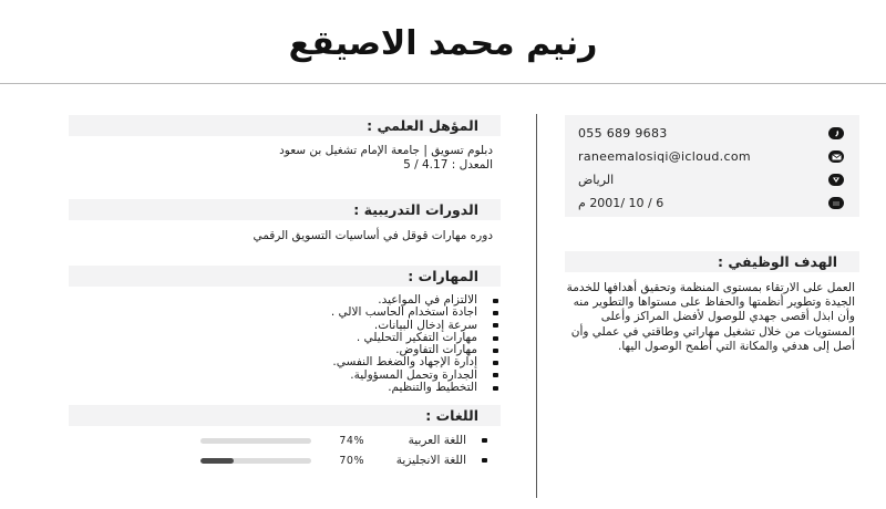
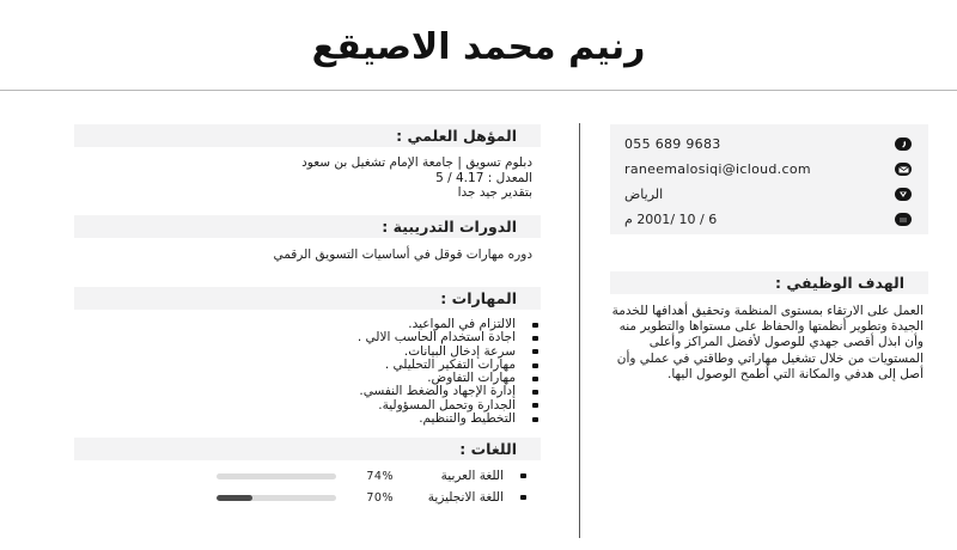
  رنيم محمد الاصيقع
  055 689 9683
  raneemalosiqi@icloud.com
  الرياض
  6 / 10 /2001 م
  الهدف الوظيفي :
  العمل على الارتقاء بمستوى المنظمة وتحقيق أهدافها للخدمة الجيدة وتطوير أنظمتها والحفاظ على مستواها والتطوير منه وأن ابذل أقصى جهدي للوصول لأفضل المراكز وأعلى المستويات من خلال تشغيل مهاراتي وطاقتي في عملي وأن أصل إلى هدفي والمكانة التي أطمح الوصول اليها.
  المؤهل العلمي :
  دبلوم تسويق | جامعة الإمام تشغيل بن سعود
  المعدل : 4.17 / 5
+ بتقدير جيد جدا
  الدورات التدريبية :
  دوره مهارات قوقل في أساسيات التسويق الرقمي
  المهارات :
  الالتزام في المواعيد.
  اجادة استخدام الحاسب الالي .
  سرعة إدخال البيانات.
  مهارات التفكير التحليلي .
  مهارات التفاوض.
  إدارة الإجهاد والضغط النفسي.
  الجدارة وتحمل المسؤولية.
  التخطيط والتنظيم.
  اللغات :
  اللغة العربية
  74%
  اللغة الانجليزية
  70%
